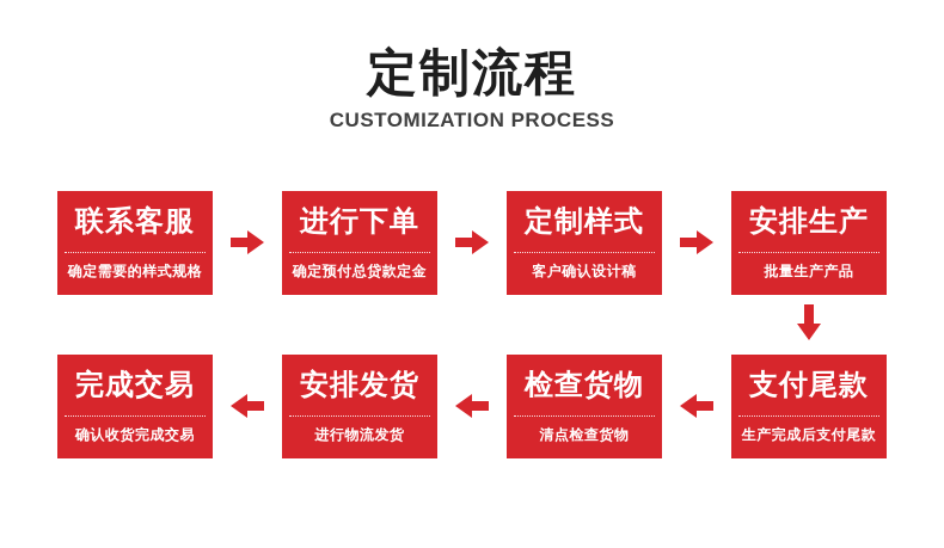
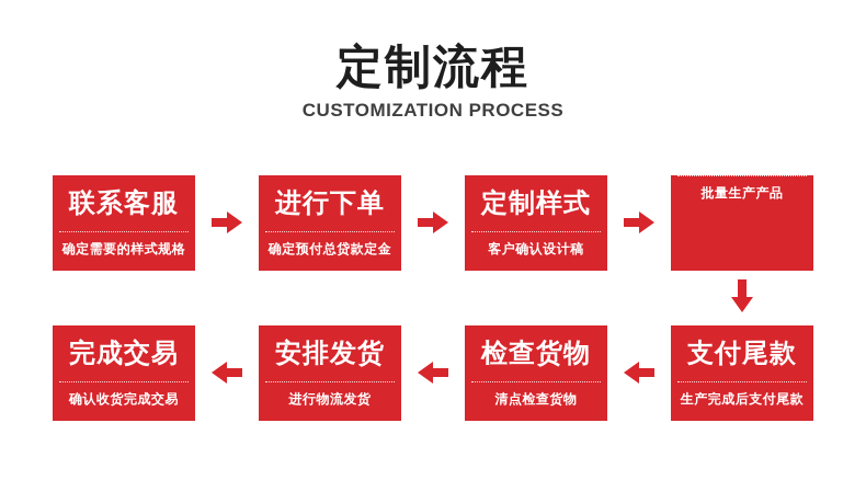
  定制流程
  CUSTOMIZATION PROCESS
  联系客服
  确定需要的样式规格
  进行下单
  确定预付总贷款定金
  定制样式
  客户确认设计稿
- 安排生产
  批量生产产品
  完成交易
  确认收货完成交易
  安排发货
  进行物流发货
  检查货物
  清点检查货物
  支付尾款
  生产完成后支付尾款
